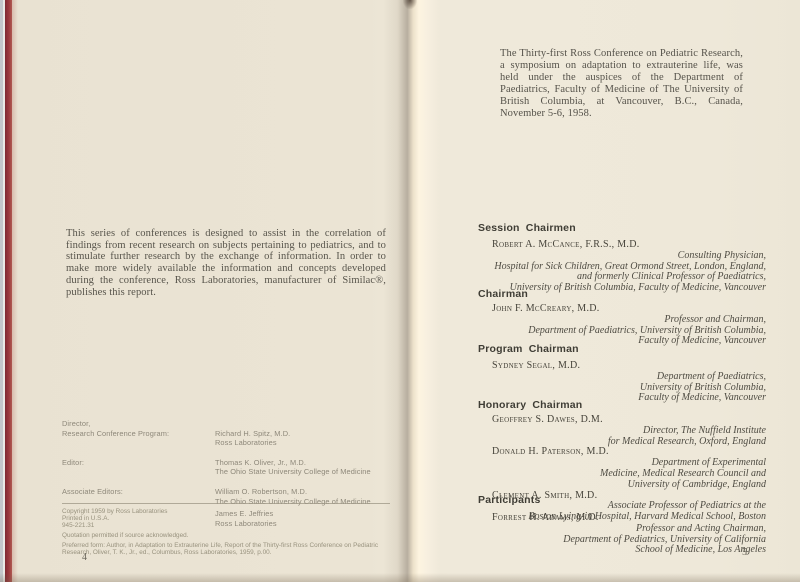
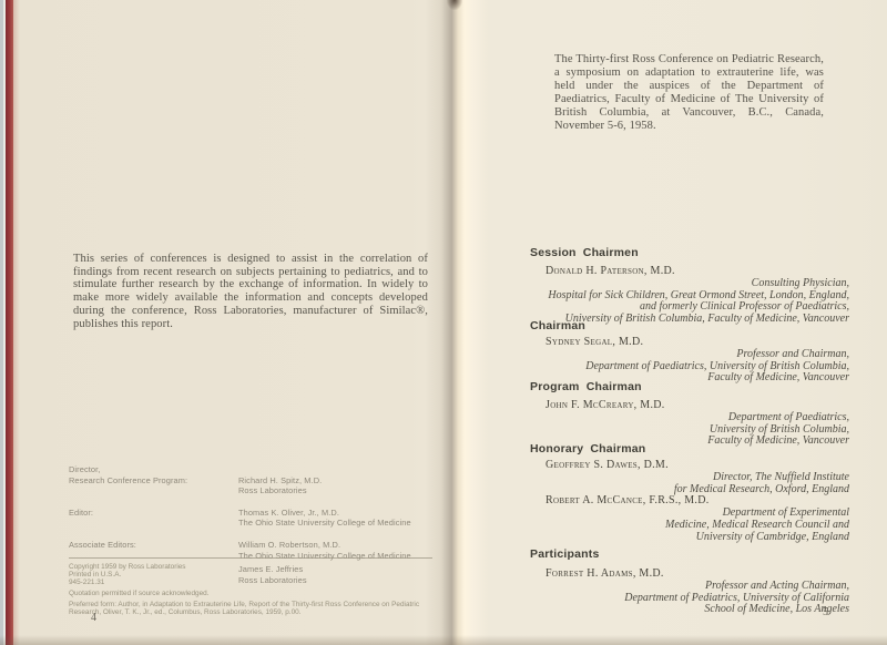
- This series of conferences is designed to assist in the correlation of findings from recent research on subjects pertaining to pediatrics, and to stimulate further research by the exchange of information. In order to make more widely available the information and concepts developed during the conference, Ross Laboratories, manufacturer of Similac®, publishes this report.
+ This series of conferences is designed to assist in the correlation of findings from recent research on subjects pertaining to pediatrics, and to stimulate further research by the exchange of information. In widely to make more widely available the information and concepts developed during the conference, Ross Laboratories, manufacturer of Similac®, publishes this report.
  Director,
  Research Conference Program:
  Richard H. Spitz, M.D.
  Ross Laboratories
  Editor:
  Thomas K. Oliver, Jr., M.D.
  The Ohio State University College of Medicine
  Associate Editors:
  William O. Robertson, M.D.
  The Ohio State University College of Medicine
  James E. Jeffries
  Ross Laboratories
  4
  The Thirty-first Ross Conference on Pediatric Research, a symposium on adaptation to extrauterine life, was held under the auspices of the Department of Paediatrics, Faculty of Medicine of The University of British Columbia, at Vancouver, B.C., Canada, November 5-6, 1958.
  Session Chairmen
- Robert A. McCance, F.R.S., M.D.
+ Donald H. Paterson, M.D.
  Consulting Physician,
  Hospital for Sick Children, Great Ormond Street, London, England,
  and formerly Clinical Professor of Paediatrics,
  University of British Columbia, Faculty of Medicine, Vancouver
  Chairman
- John F. McCreary, M.D.
+ Sydney Segal, M.D.
  Professor and Chairman,
  Department of Paediatrics, University of British Columbia,
  Faculty of Medicine, Vancouver
  Program Chairman
- Sydney Segal, M.D.
+ John F. McCreary, M.D.
  Department of Paediatrics,
  University of British Columbia,
  Faculty of Medicine, Vancouver
  Honorary Chairman
  Geoffrey S. Dawes, D.M.
  Director, The Nuffield Institute
  for Medical Research, Oxford, England
- Donald H. Paterson, M.D.
+ Robert A. McCance, F.R.S., M.D.
  Department of Experimental
  Medicine, Medical Research Council and
  University of Cambridge, England
- Clement A. Smith, M.D.
- Associate Professor of Pediatrics at the
- Boston Lying-in Hospital, Harvard Medical School, Boston
  Participants
  Forrest H. Adams, M.D.
  Professor and Acting Chairman,
  Department of Pediatrics, University of California
  School of Medicine, Los Angeles
  5
